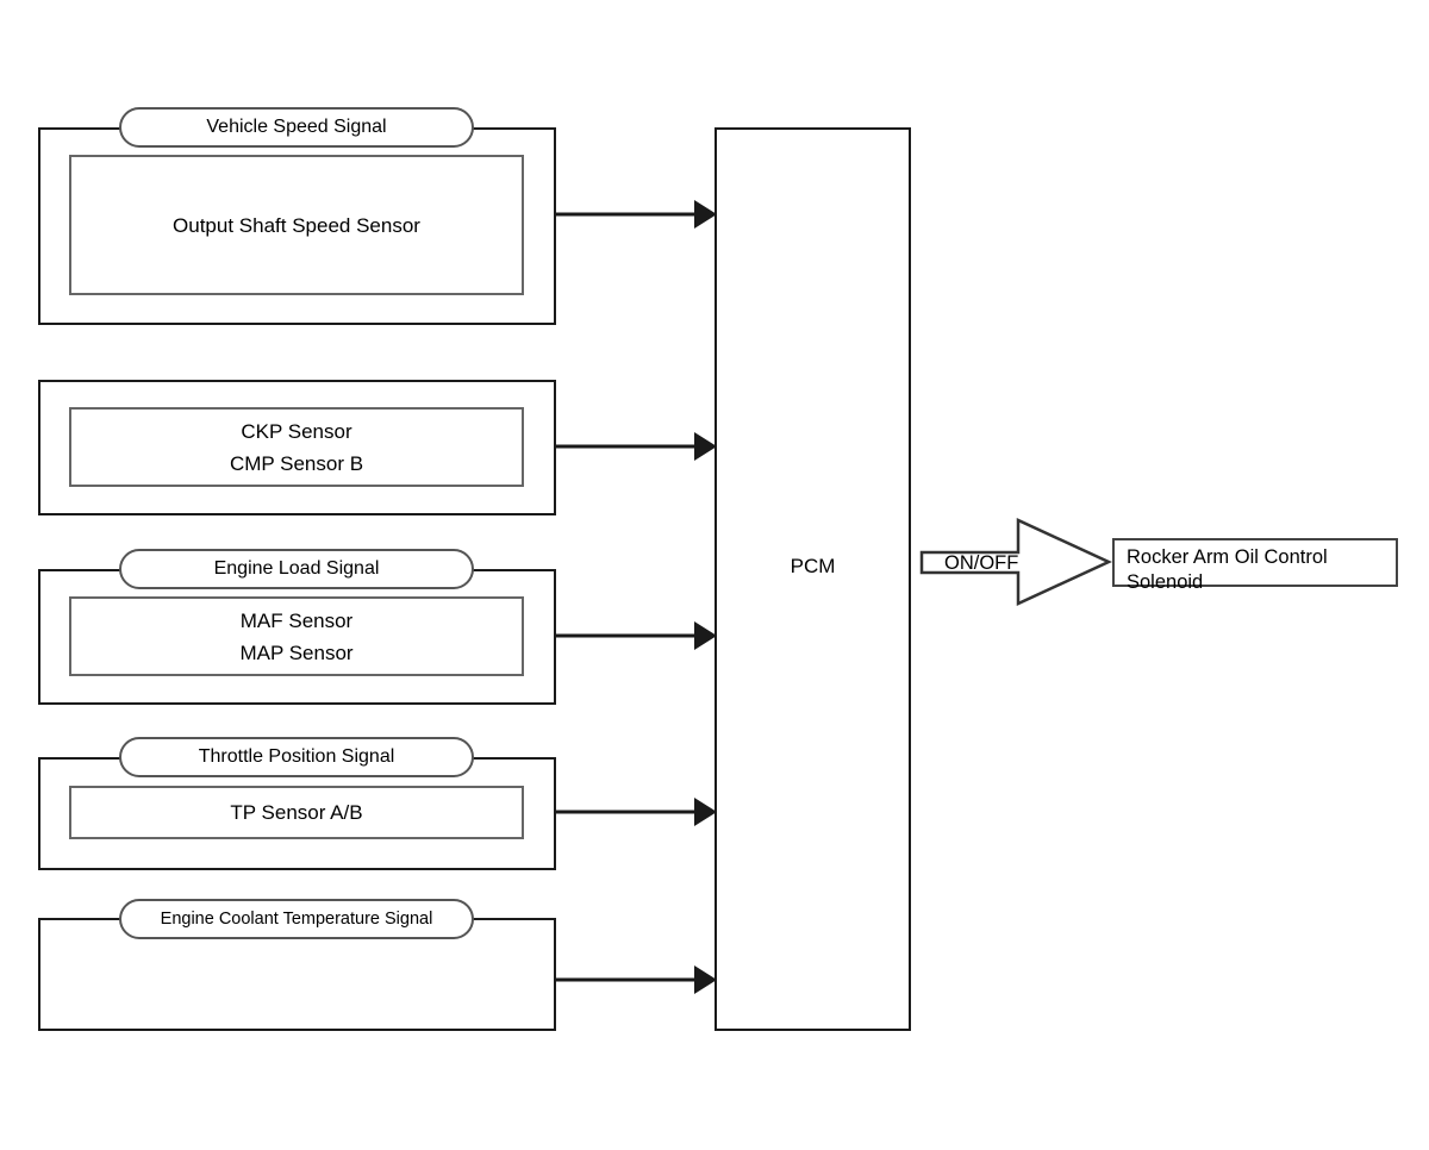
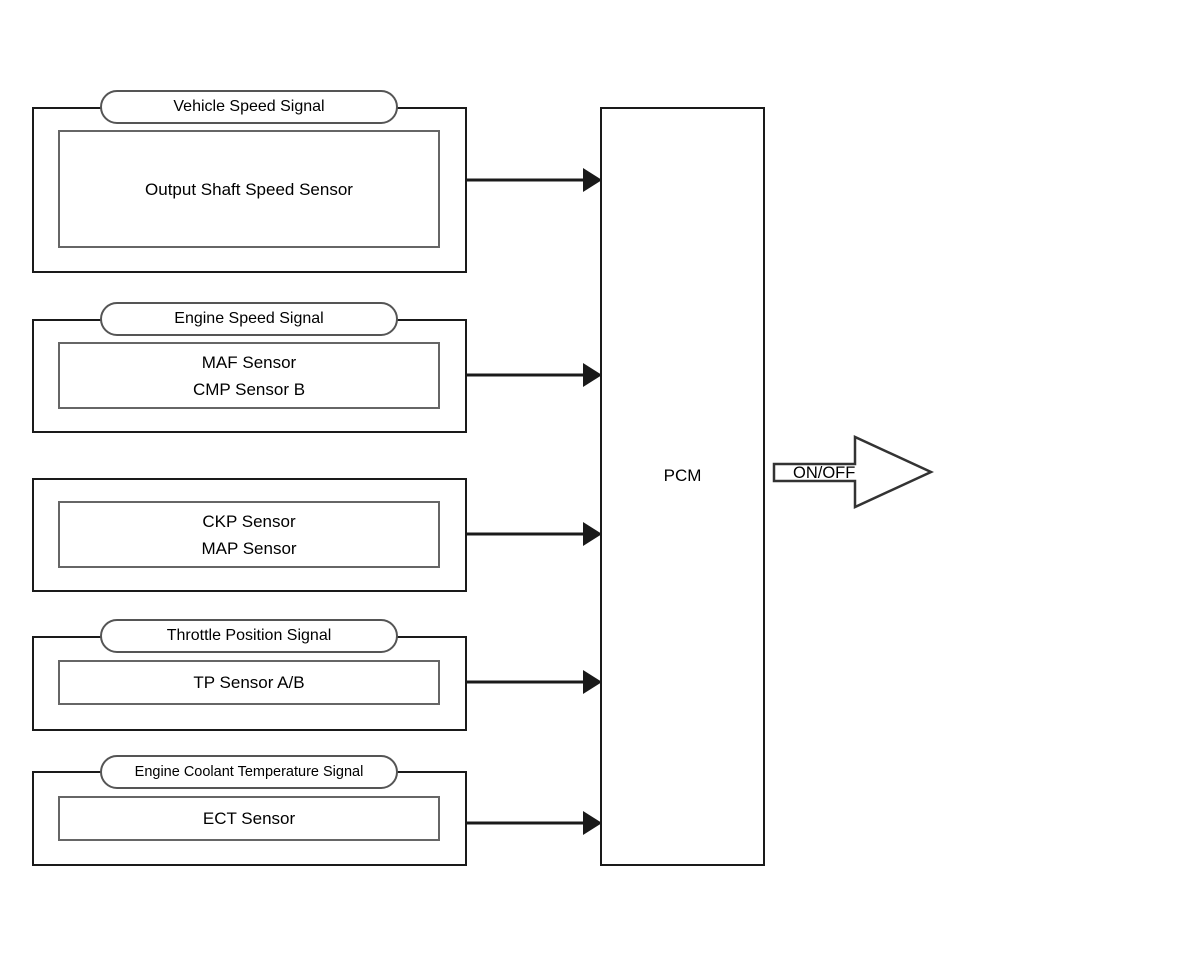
  Output Shaft Speed Sensor
  Vehicle Speed Signal
- CKP Sensor
+ MAF Sensor
  CMP Sensor B
+ Engine Speed Signal
- MAF Sensor
+ CKP Sensor
  MAP Sensor
- Engine Load Signal
  TP Sensor A/B
  Throttle Position Signal
+ ECT Sensor
  Engine Coolant Temperature Signal
  PCM
  ON/OFF
- Rocker Arm Oil Control
- Solenoid
